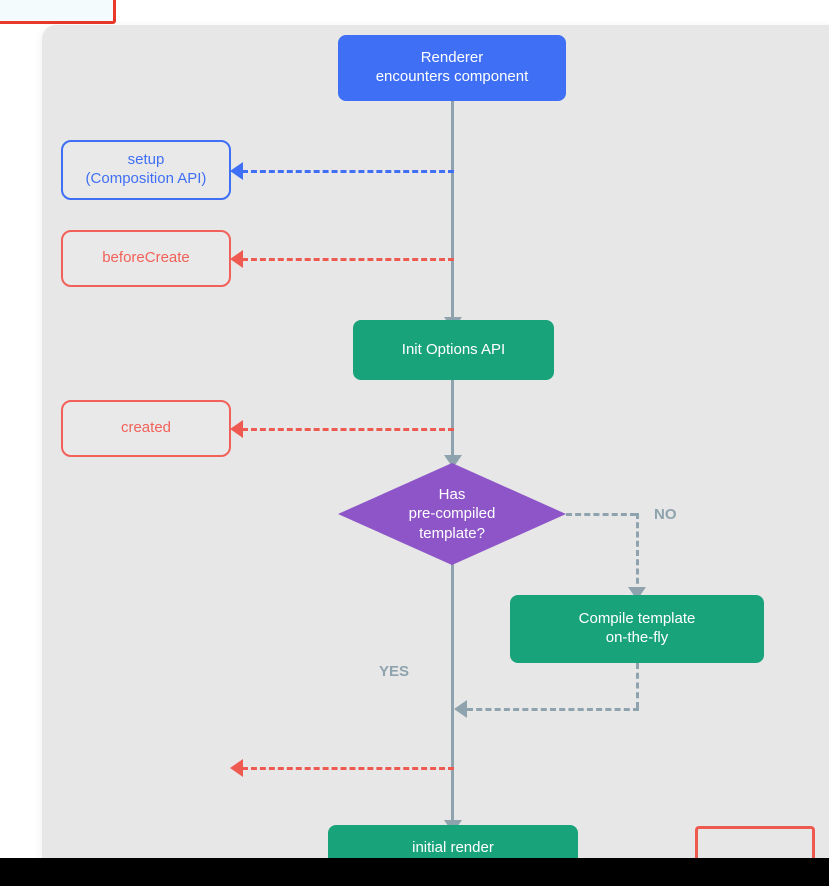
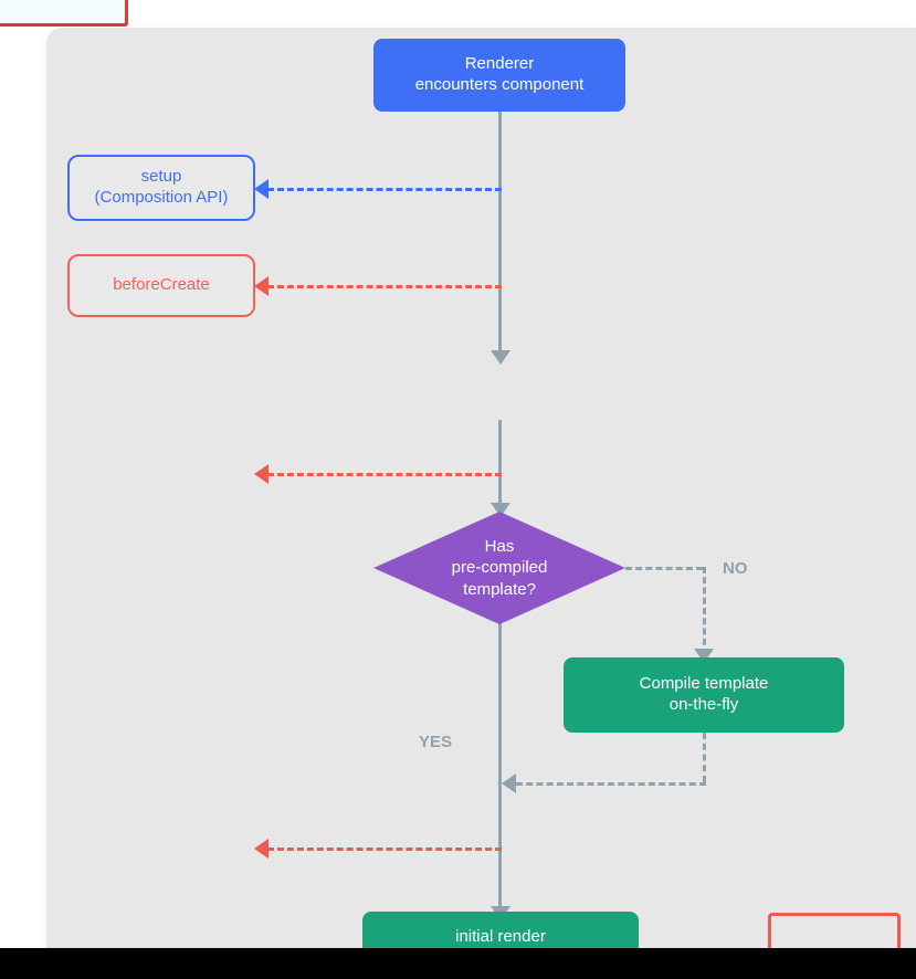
  NO
  YES
  Renderer
  encounters component
  setup
  (Composition API)
  beforeCreate
- Init Options API
- created
  Has
  pre-compiled
  template?
  Compile template
  on-the-fly
  initial render
